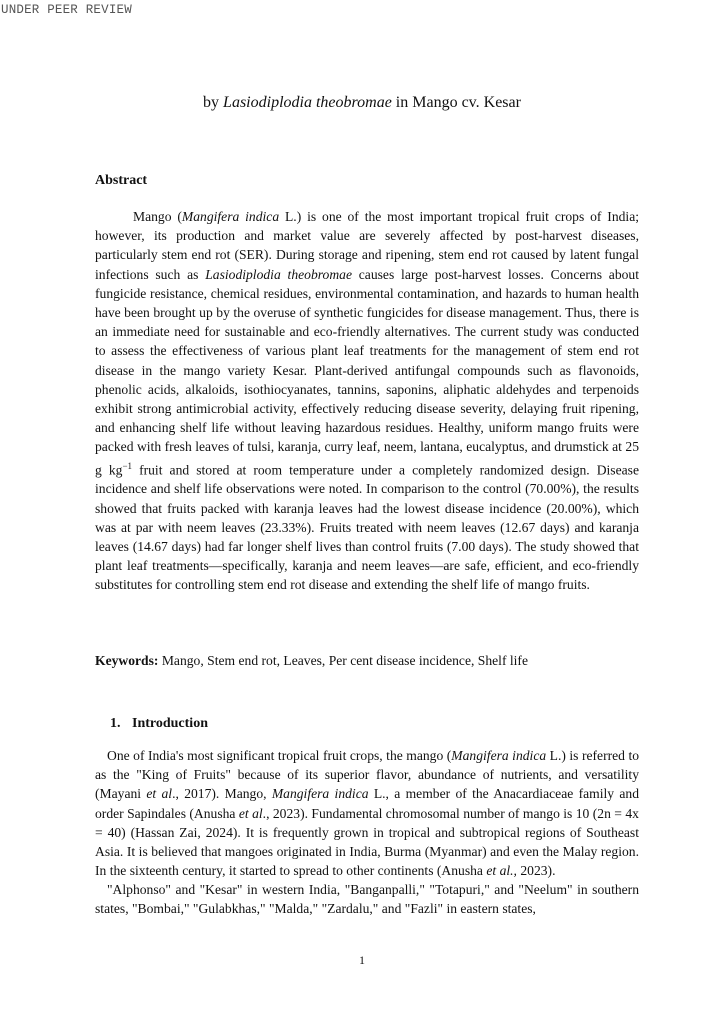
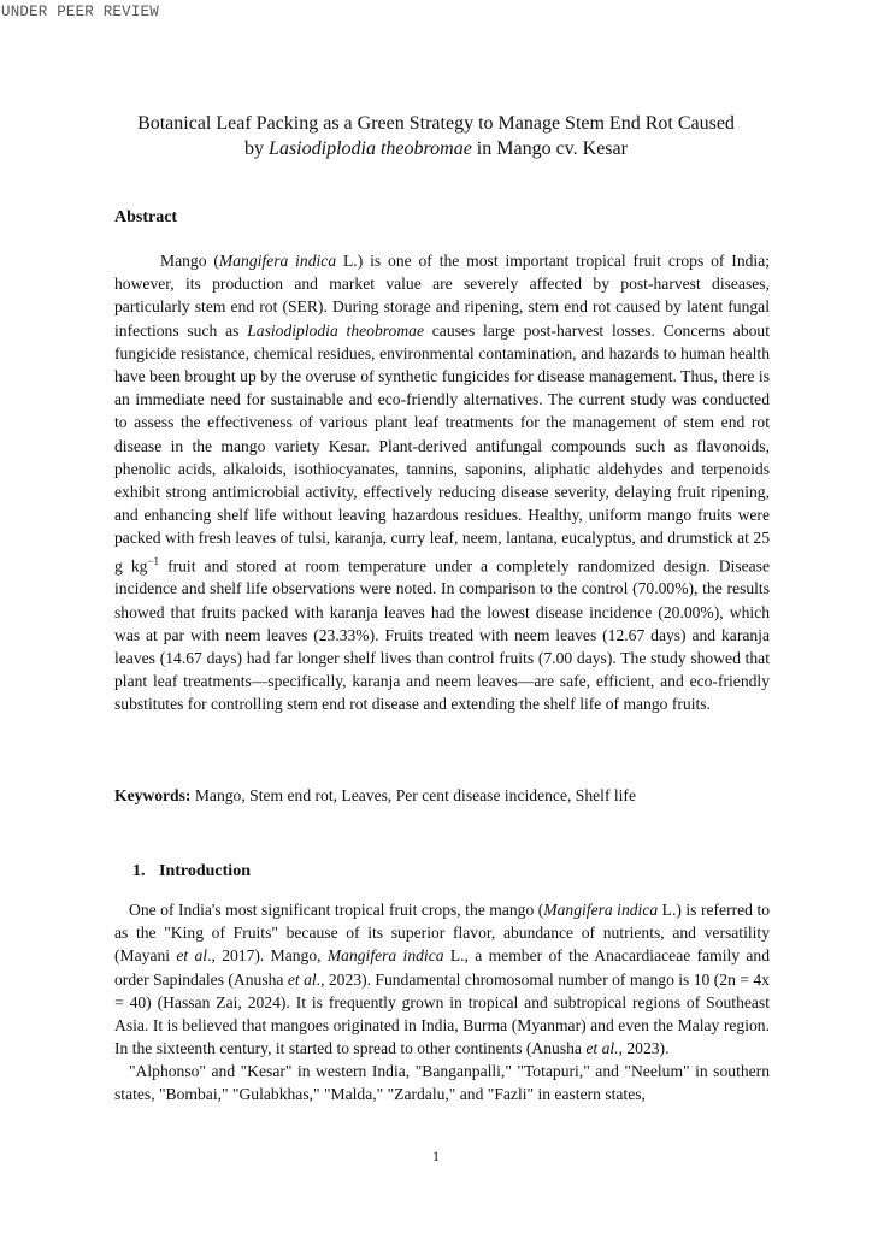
  UNDER PEER REVIEW
+ Botanical Leaf Packing as a Green Strategy to Manage Stem End Rot Caused
  by Lasiodiplodia theobromae in Mango cv. Kesar
  Abstract
  Mango (Mangifera indica L.) is one of the most important tropical fruit crops of India; however, its production and market value are severely affected by post-harvest diseases, particularly stem end rot (SER). During storage and ripening, stem end rot caused by latent fungal infections such as Lasiodiplodia theobromae causes large post-harvest losses. Concerns about fungicide resistance, chemical residues, environmental contamination, and hazards to human health have been brought up by the overuse of synthetic fungicides for disease management. Thus, there is an immediate need for sustainable and eco-friendly alternatives. The current study was conducted to assess the effectiveness of various plant leaf treatments for the management of stem end rot disease in the mango variety Kesar. Plant-derived antifungal compounds such as flavonoids, phenolic acids, alkaloids, isothiocyanates, tannins, saponins, aliphatic aldehydes and terpenoids exhibit strong antimicrobial activity, effectively reducing disease severity, delaying fruit ripening, and enhancing shelf life without leaving hazardous residues. Healthy, uniform mango fruits were packed with fresh leaves of tulsi, karanja, curry leaf, neem, lantana, eucalyptus, and drumstick at 25 g kg−1 fruit and stored at room temperature under a completely randomized design. Disease incidence and shelf life observations were noted. In comparison to the control (70.00%), the results showed that fruits packed with karanja leaves had the lowest disease incidence (20.00%), which was at par with neem leaves (23.33%). Fruits treated with neem leaves (12.67 days) and karanja leaves (14.67 days) had far longer shelf lives than control fruits (7.00 days). The study showed that plant leaf treatments—specifically, karanja and neem leaves—are safe, efficient, and eco-friendly substitutes for controlling stem end rot disease and extending the shelf life of mango fruits.
  Keywords: Mango, Stem end rot, Leaves, Per cent disease incidence, Shelf life
  1. Introduction
  One of India's most significant tropical fruit crops, the mango (Mangifera indica L.) is referred to as the "King of Fruits" because of its superior flavor, abundance of nutrients, and versatility (Mayani et al., 2017). Mango, Mangifera indica L., a member of the Anacardiaceae family and order Sapindales (Anusha et al., 2023). Fundamental chromosomal number of mango is 10 (2n = 4x = 40) (Hassan Zai, 2024). It is frequently grown in tropical and subtropical regions of Southeast Asia. It is believed that mangoes originated in India, Burma (Myanmar) and even the Malay region. In the sixteenth century, it started to spread to other continents (Anusha et al., 2023).
  "Alphonso" and "Kesar" in western India, "Banganpalli," "Totapuri," and "Neelum" in southern states, "Bombai," "Gulabkhas," "Malda," "Zardalu," and "Fazli" in eastern states,
  1
